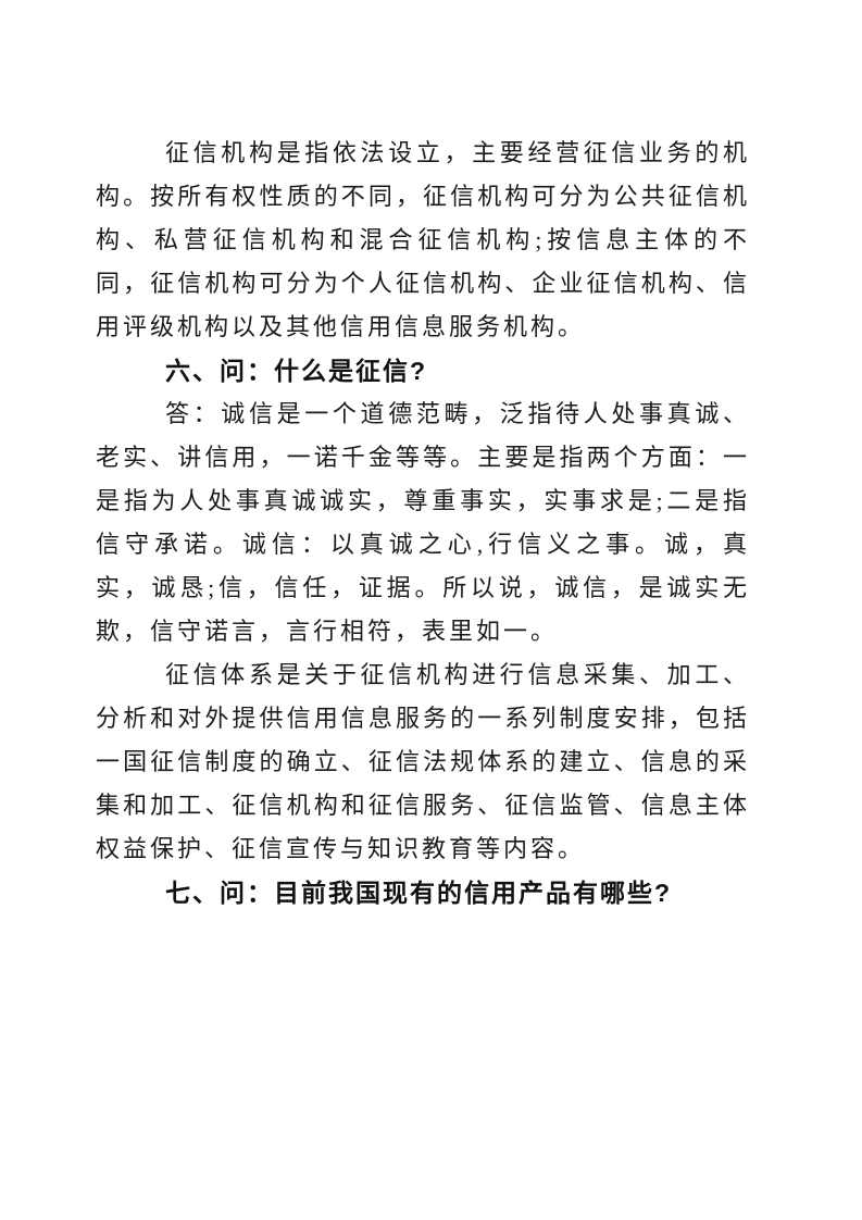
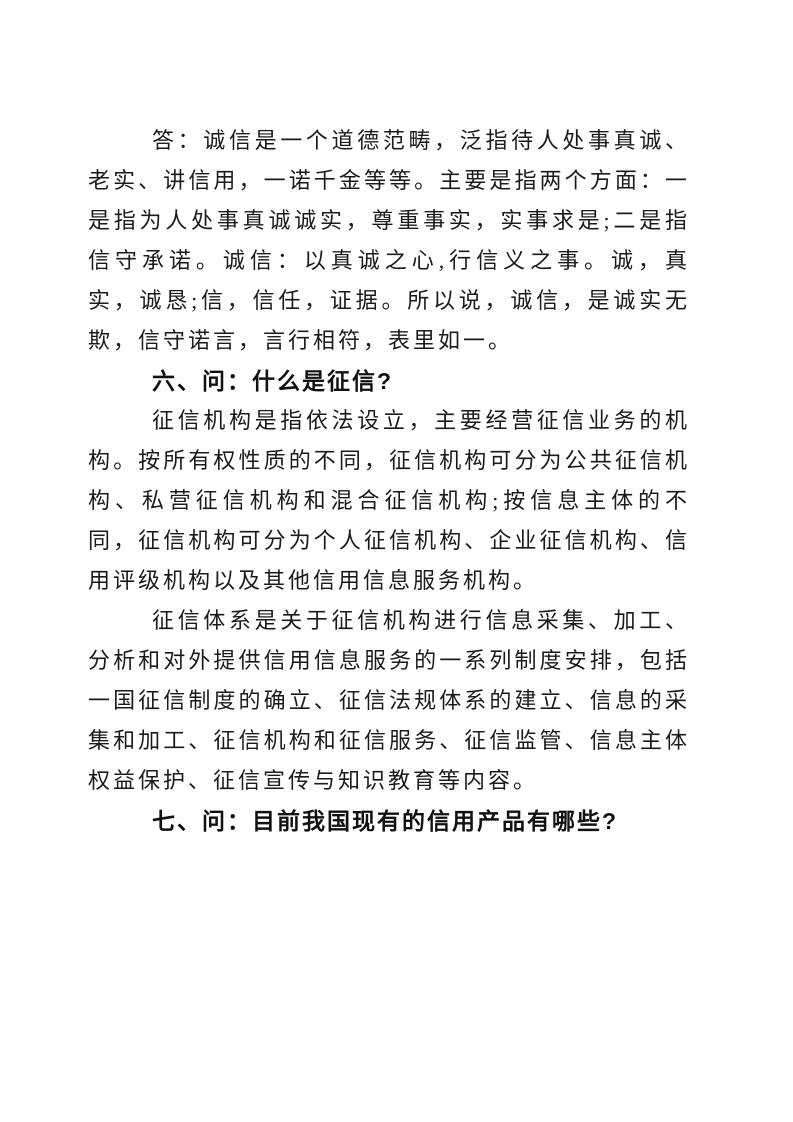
- 征信机构是指依法设立，主要经营征信业务的机构。按所有权性质的不同，征信机构可分为公共征信机构、私营征信机构和混合征信机构;按信息主体的不同，征信机构可分为个人征信机构、企业征信机构、信用评级机构以及其他信用信息服务机构。
+ 答：诚信是一个道德范畴，泛指待人处事真诚、老实、讲信用，一诺千金等等。主要是指两个方面：一是指为人处事真诚诚实，尊重事实，实事求是;二是指信守承诺。诚信：以真诚之心,行信义之事。诚，真实，诚恳;信，信任，证据。所以说，诚信，是诚实无欺，信守诺言，言行相符，表里如一。
  六、问：什么是征信?
- 答：诚信是一个道德范畴，泛指待人处事真诚、老实、讲信用，一诺千金等等。主要是指两个方面：一是指为人处事真诚诚实，尊重事实，实事求是;二是指信守承诺。诚信：以真诚之心,行信义之事。诚，真实，诚恳;信，信任，证据。所以说，诚信，是诚实无欺，信守诺言，言行相符，表里如一。
+ 征信机构是指依法设立，主要经营征信业务的机构。按所有权性质的不同，征信机构可分为公共征信机构、私营征信机构和混合征信机构;按信息主体的不同，征信机构可分为个人征信机构、企业征信机构、信用评级机构以及其他信用信息服务机构。
  征信体系是关于征信机构进行信息采集、加工、分析和对外提供信用信息服务的一系列制度安排，包括一国征信制度的确立、征信法规体系的建立、信息的采集和加工、征信机构和征信服务、征信监管、信息主体权益保护、征信宣传与知识教育等内容。
  七、问：目前我国现有的信用产品有哪些?
